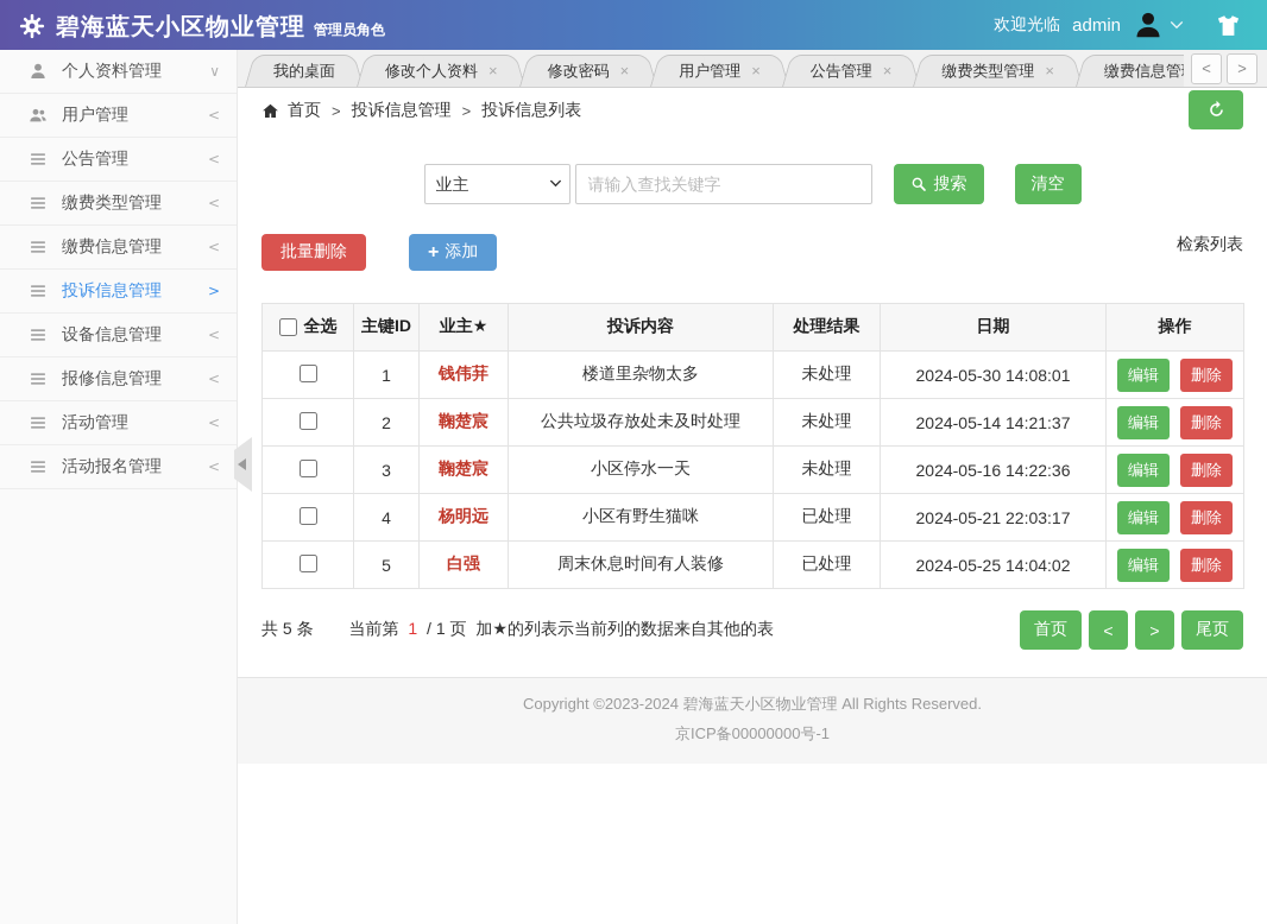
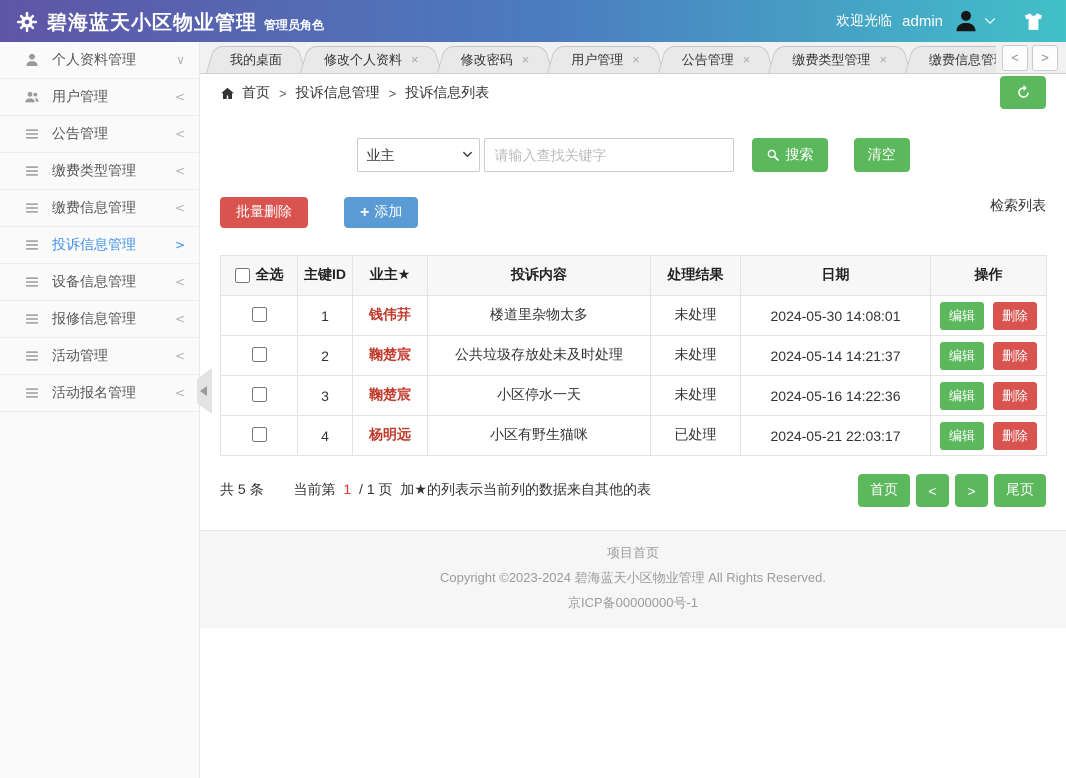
  碧海蓝天小区物业管理
  管理员角色
  欢迎光临
  admin
  个人资料管理
  ∨
  用户管理
  <
  公告管理
  <
  缴费类型管理
  <
  缴费信息管理
  <
  投诉信息管理
  >
  设备信息管理
  <
  报修信息管理
  <
  活动管理
  <
  活动报名管理
  <
  我的桌面
  修改个人资料
  ×
  修改密码
  ×
  用户管理
  ×
  公告管理
  ×
  缴费类型管理
  ×
  缴费信息管
  <
  >
  首页
  >
  投诉信息管理
  >
  投诉信息列表
  业主
  请输入查找关键字
  搜索
  清空
  批量删除
  +
  添加
  检索列表
  全选	主键ID	业主★	投诉内容	处理结果	日期	操作
  	1	钱伟荓	楼道里杂物太多	未处理	2024-05-30 14:08:01	编辑 删除
  	2	鞠楚宸	公共垃圾存放处未及时处理	未处理	2024-05-14 14:21:37	编辑 删除
  	3	鞠楚宸	小区停水一天	未处理	2024-05-16 14:22:36	编辑 删除
  	4	杨明远	小区有野生猫咪	已处理	2024-05-21 22:03:17	编辑 删除
- 	5	白强	周末休息时间有人装修	已处理	2024-05-25 14:04:02	编辑 删除
  共 5 条 当前第 1 / 1 页 加★的列表示当前列的数据来自其他的表
  首页
  <
  >
  尾页
+ 项目首页
  Copyright ©2023-2024 碧海蓝天小区物业管理 All Rights Reserved.
  京ICP备00000000号-1
